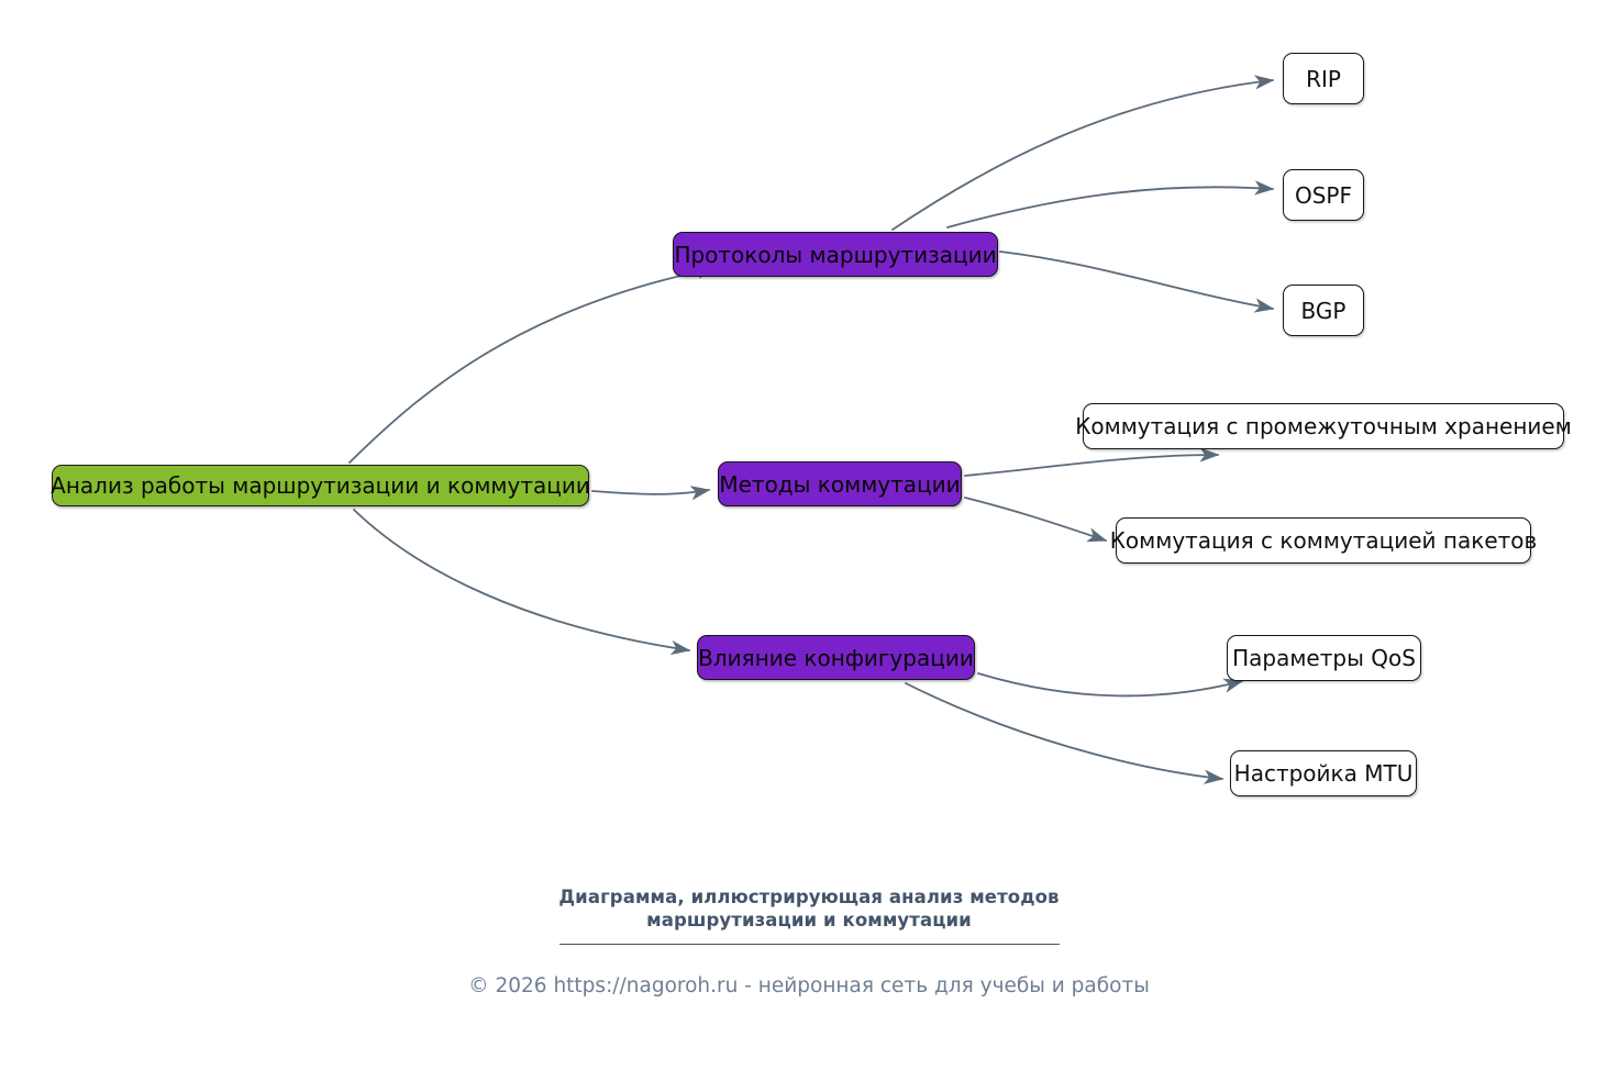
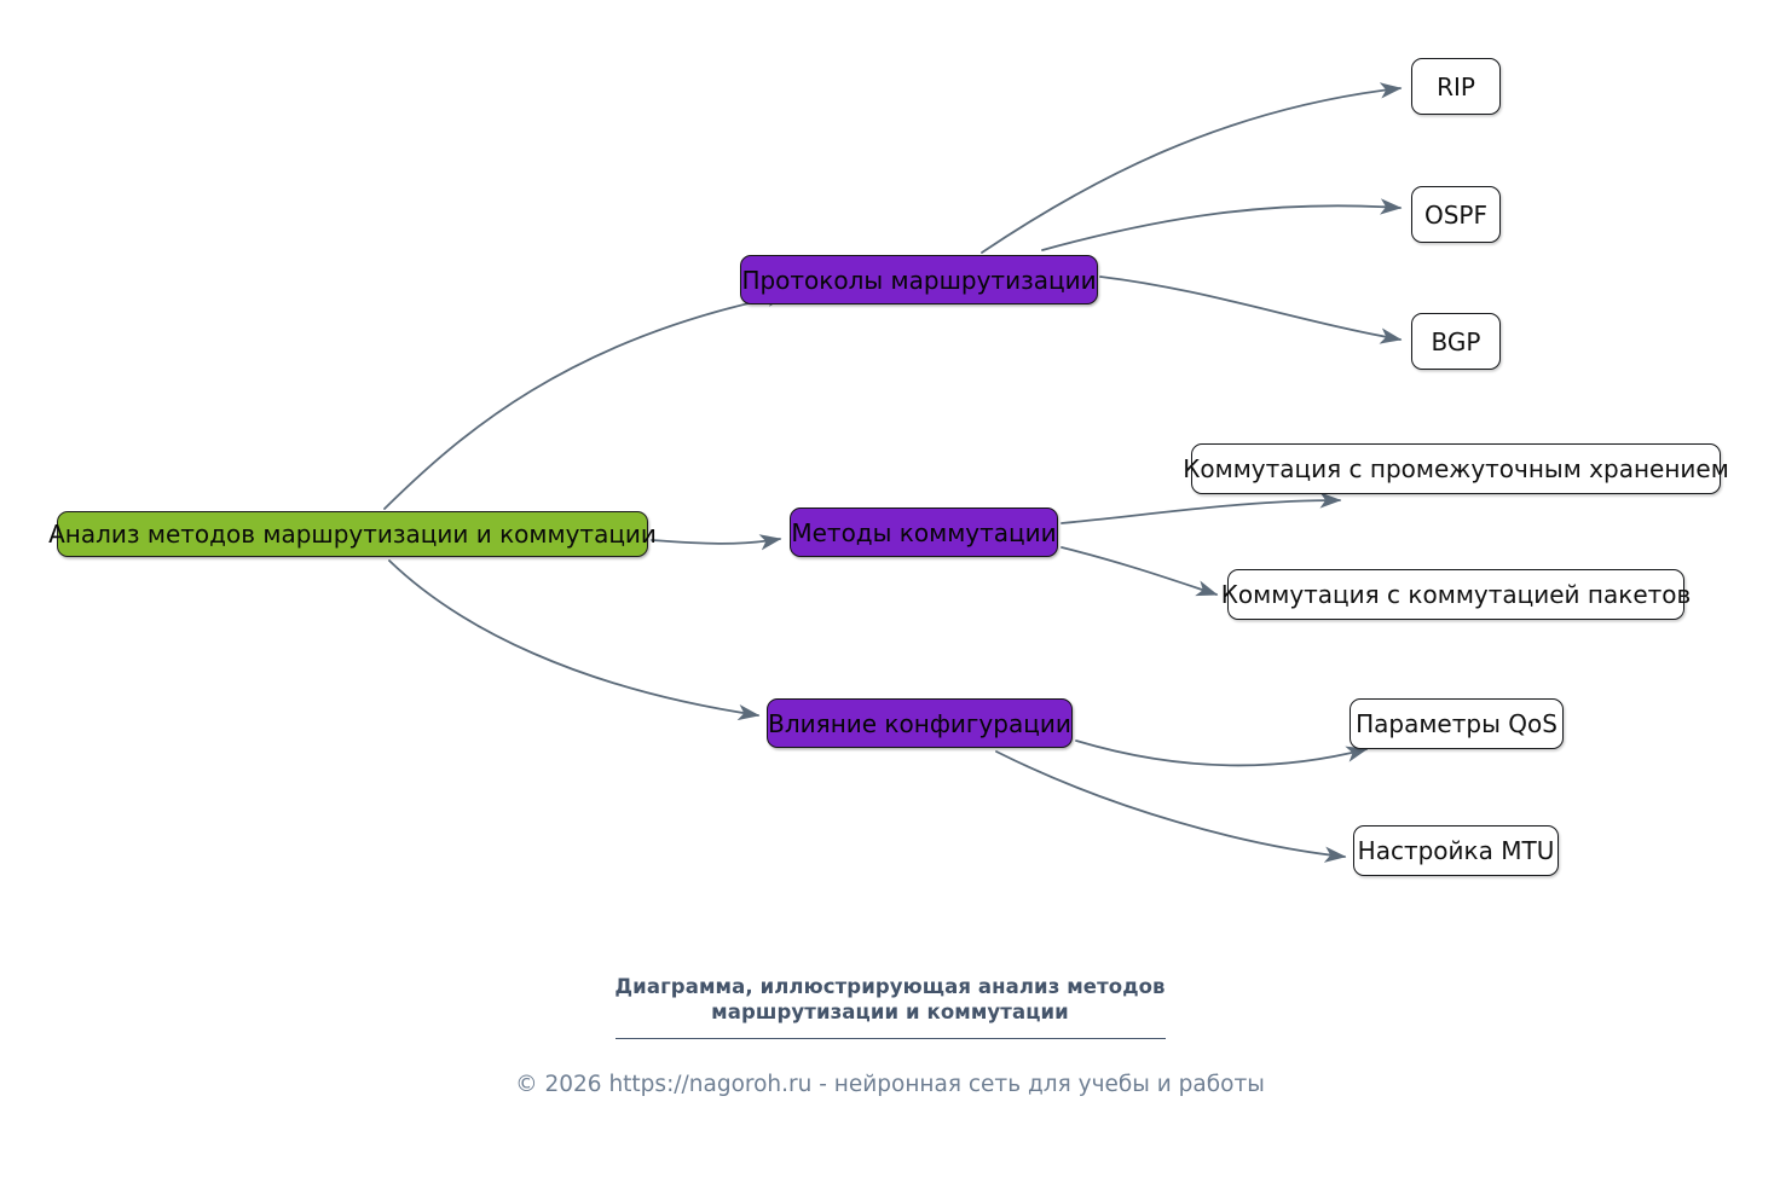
- Анализ работы маршрутизации и коммутации
+ Анализ методов маршрутизации и коммутации
  Протоколы маршрутизации
  RIP
  OSPF
  BGP
  Методы коммутации
  Коммутация с промежуточным хранением
  Коммутация с коммутацией пакетов
  Влияние конфигурации
  Параметры QoS
  Настройка MTU
  Диаграмма, иллюстрирующая анализ методов
  маршрутизации и коммутации
  © 2026 https://nagoroh.ru - нейронная сеть для учебы и работы
